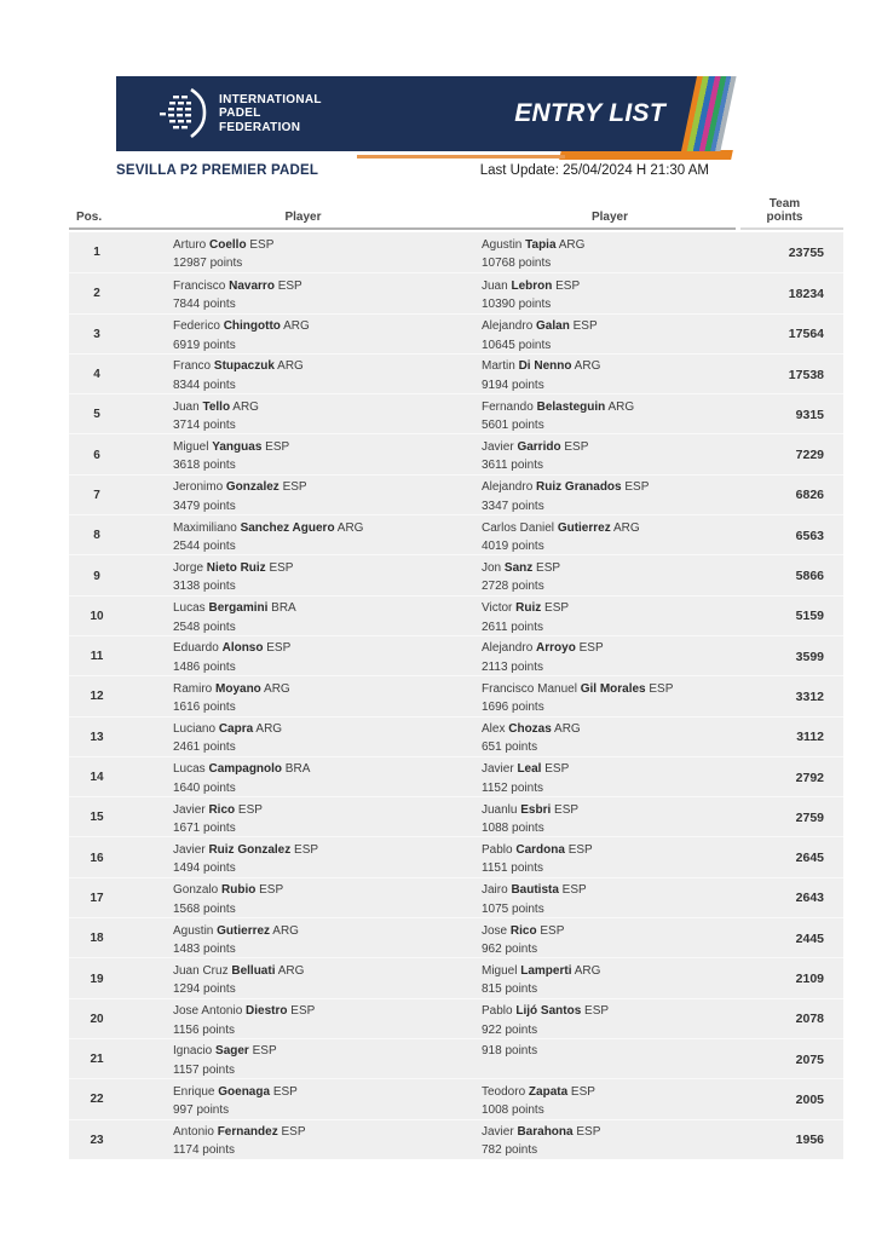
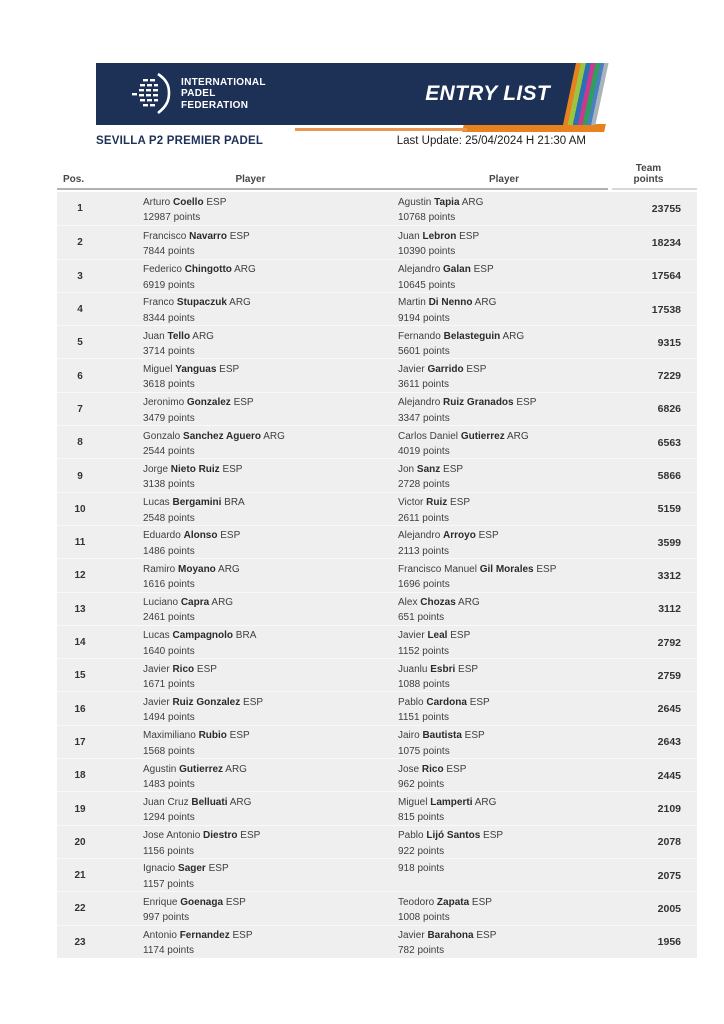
  INTERNATIONAL
  PADEL
  FEDERATION
  ENTRY LIST
  SEVILLA P2 PREMIER PADEL
  Last Update: 25/04/2024 H 21:30 AM
  Pos.
  Player
  Player
  Team
  points
  1
  Arturo Coello ESP
  12987 points
  Agustin Tapia ARG
  10768 points
  23755
  2
  Francisco Navarro ESP
  7844 points
  Juan Lebron ESP
  10390 points
  18234
  3
  Federico Chingotto ARG
  6919 points
  Alejandro Galan ESP
  10645 points
  17564
  4
  Franco Stupaczuk ARG
  8344 points
  Martin Di Nenno ARG
  9194 points
  17538
  5
  Juan Tello ARG
  3714 points
  Fernando Belasteguin ARG
  5601 points
  9315
  6
  Miguel Yanguas ESP
  3618 points
  Javier Garrido ESP
  3611 points
  7229
  7
  Jeronimo Gonzalez ESP
  3479 points
  Alejandro Ruiz Granados ESP
  3347 points
  6826
  8
- Maximiliano Sanchez Aguero ARG
+ Gonzalo Sanchez Aguero ARG
  2544 points
  Carlos Daniel Gutierrez ARG
  4019 points
  6563
  9
  Jorge Nieto Ruiz ESP
  3138 points
  Jon Sanz ESP
  2728 points
  5866
  10
  Lucas Bergamini BRA
  2548 points
  Victor Ruiz ESP
  2611 points
  5159
  11
  Eduardo Alonso ESP
  1486 points
  Alejandro Arroyo ESP
  2113 points
  3599
  12
  Ramiro Moyano ARG
  1616 points
  Francisco Manuel Gil Morales ESP
  1696 points
  3312
  13
  Luciano Capra ARG
  2461 points
  Alex Chozas ARG
  651 points
  3112
  14
  Lucas Campagnolo BRA
  1640 points
  Javier Leal ESP
  1152 points
  2792
  15
  Javier Rico ESP
  1671 points
  Juanlu Esbri ESP
  1088 points
  2759
  16
  Javier Ruiz Gonzalez ESP
  1494 points
  Pablo Cardona ESP
  1151 points
  2645
  17
- Gonzalo Rubio ESP
+ Maximiliano Rubio ESP
  1568 points
  Jairo Bautista ESP
  1075 points
  2643
  18
  Agustin Gutierrez ARG
  1483 points
  Jose Rico ESP
  962 points
  2445
  19
  Juan Cruz Belluati ARG
  1294 points
  Miguel Lamperti ARG
  815 points
  2109
  20
  Jose Antonio Diestro ESP
  1156 points
  Pablo Lijó Santos ESP
  922 points
  2078
  21
  Ignacio Sager ESP
  1157 points
  918 points
  2075
  22
  Enrique Goenaga ESP
  997 points
  Teodoro Zapata ESP
  1008 points
  2005
  23
  Antonio Fernandez ESP
  1174 points
  Javier Barahona ESP
  782 points
  1956
